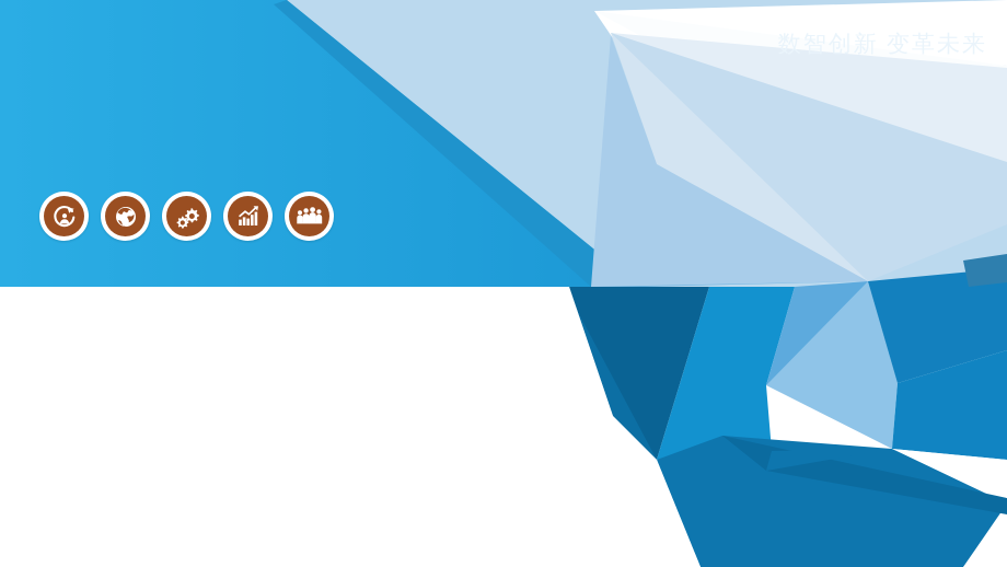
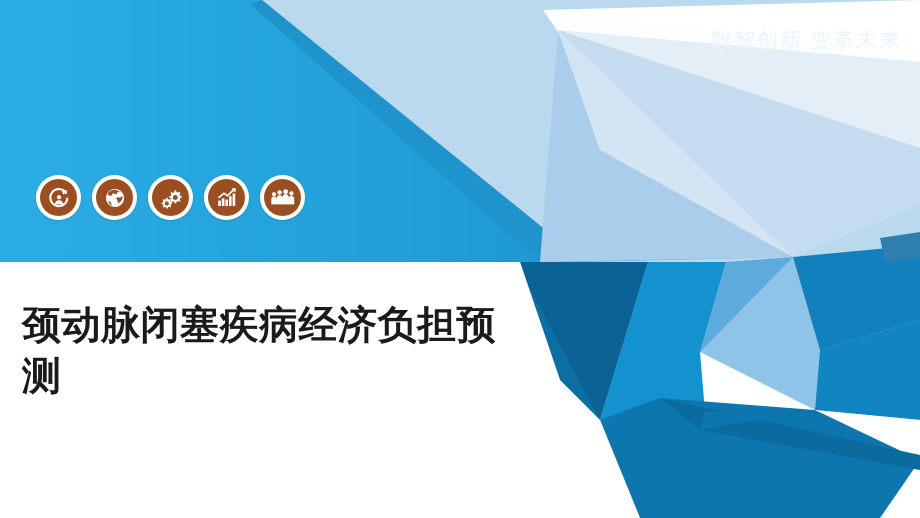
  数智创新 变革未来
+ 颈动脉闭塞疾病经济负担预测
